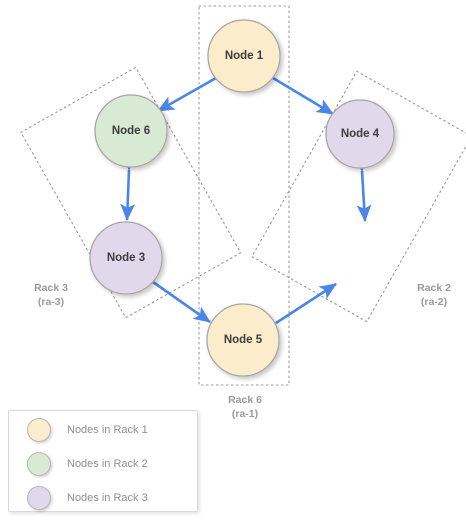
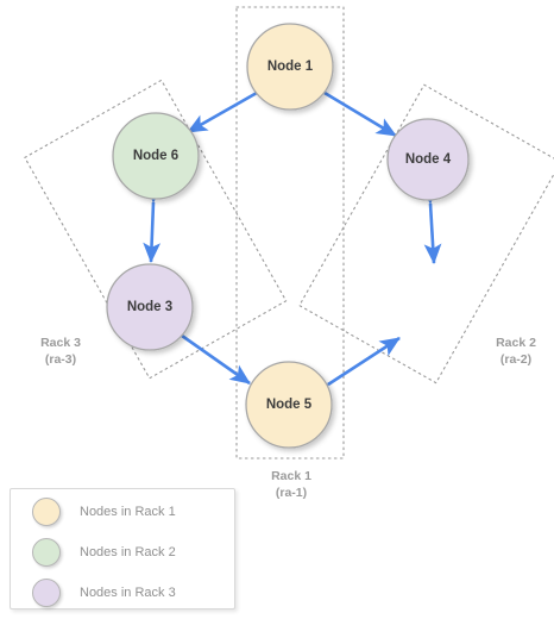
  Node 1
  Node 6
  Node 4
  Node 3
  Node 5
- Rack 6
+ Rack 1
  (ra-1)
  Rack 2
  (ra-2)
  Rack 3
  (ra-3)
  Nodes in Rack 1
  Nodes in Rack 2
  Nodes in Rack 3
